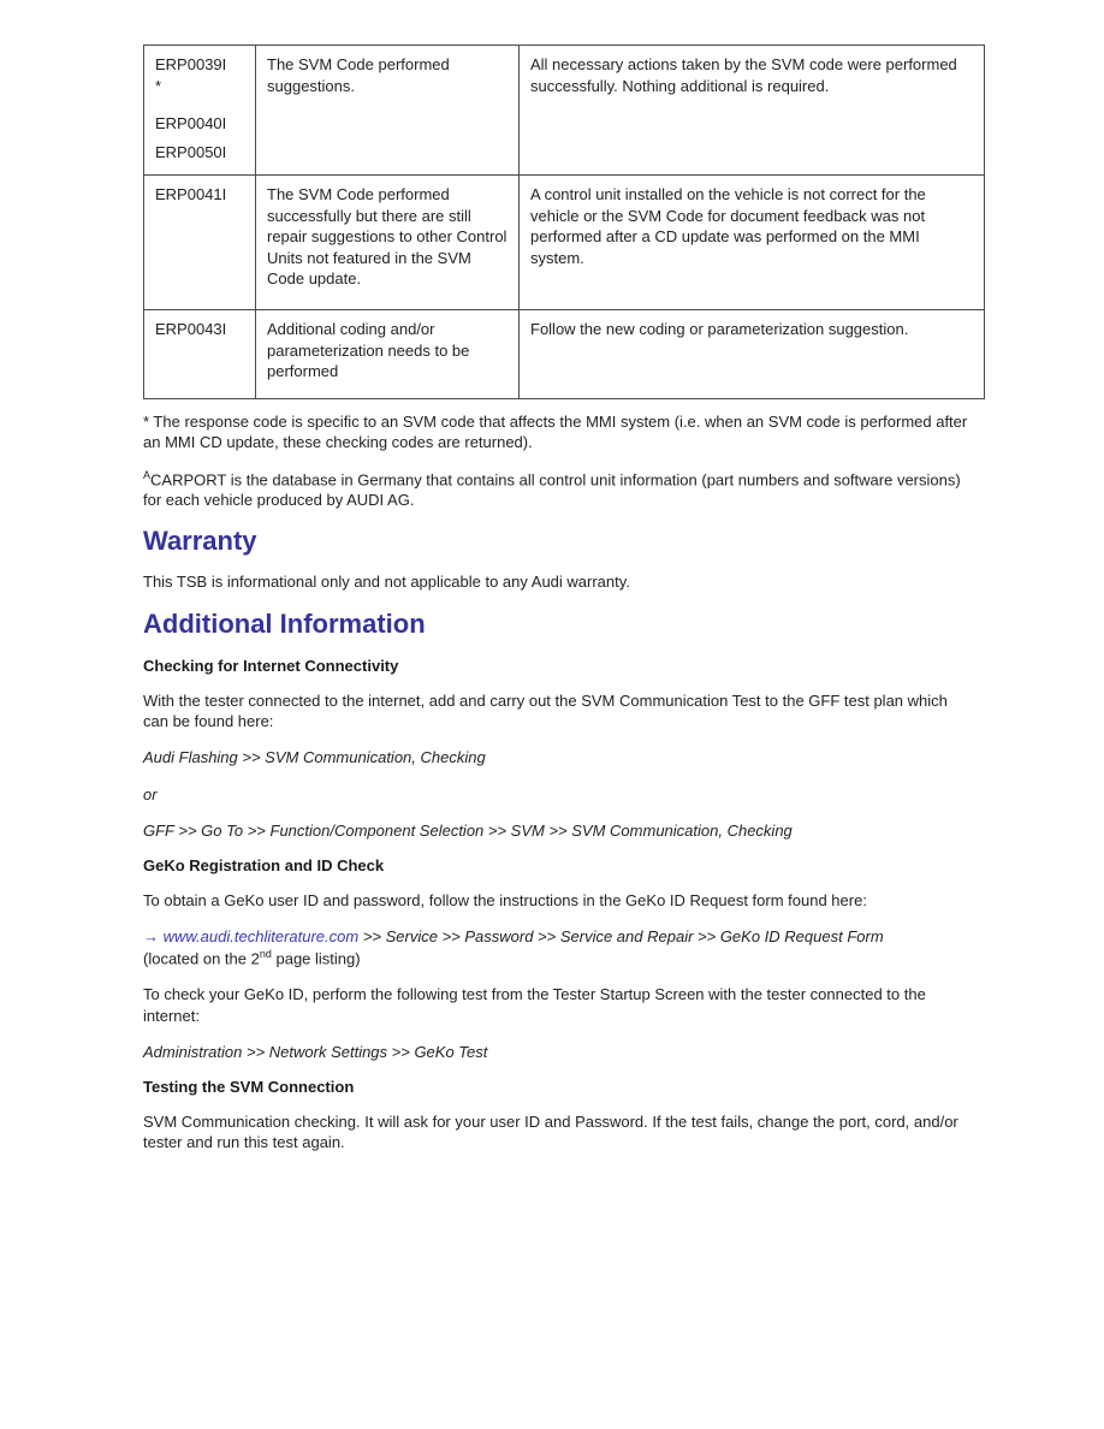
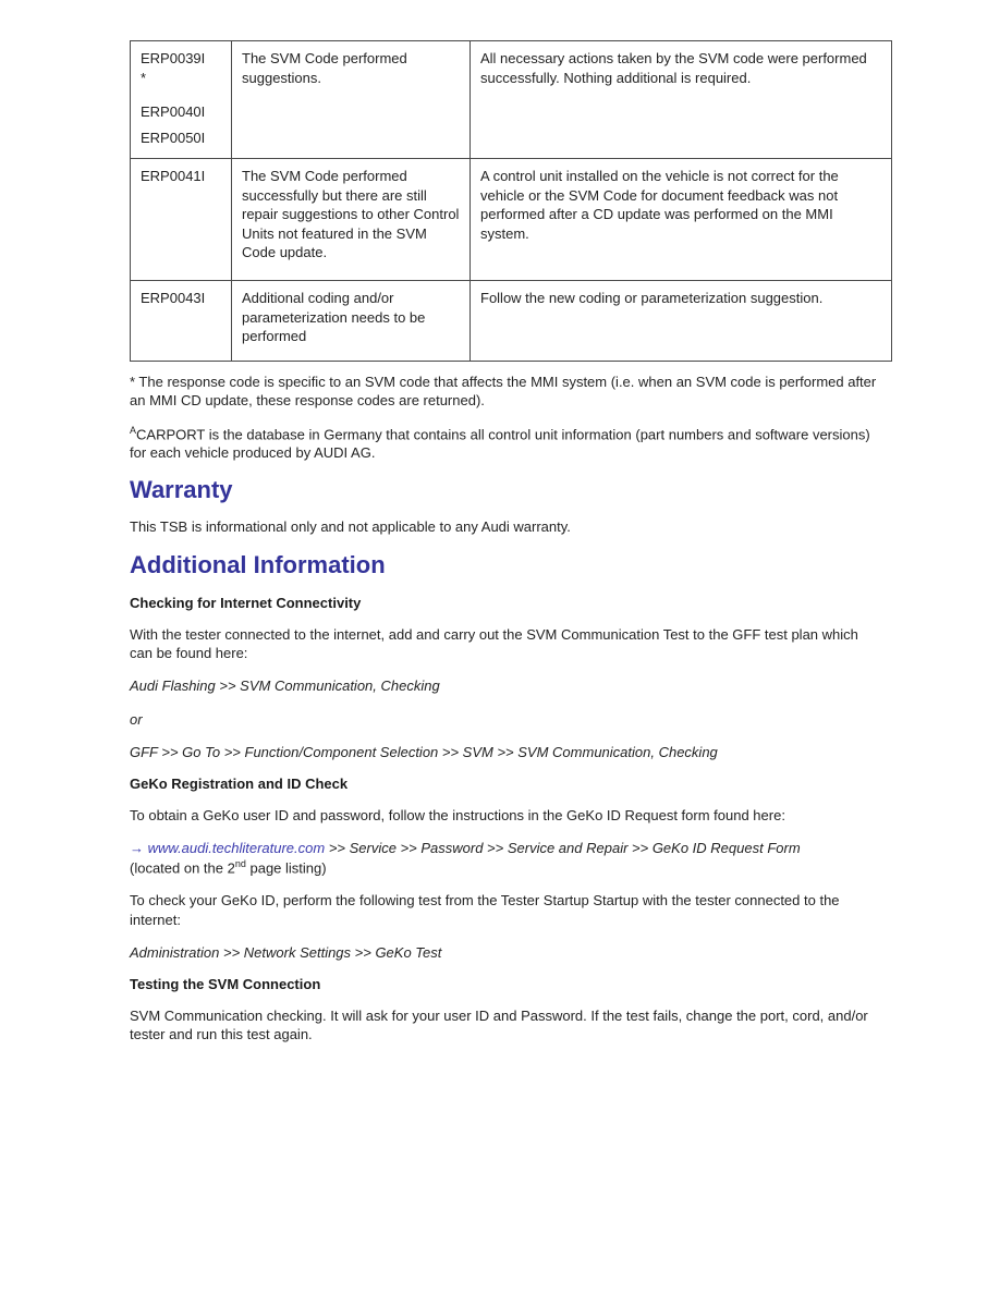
  ERP0039I * ERP0040I ERP0050I	The SVM Code performed suggestions.	All necessary actions taken by the SVM code were performed successfully. Nothing additional is required.
  ERP0041I	The SVM Code performed successfully but there are still repair suggestions to other Control Units not featured in the SVM Code update.	A control unit installed on the vehicle is not correct for the vehicle or the SVM Code for document feedback was not performed after a CD update was performed on the MMI system.
  ERP0043I	Additional coding and/or parameterization needs to be performed	Follow the new coding or parameterization suggestion.
- * The response code is specific to an SVM code that affects the MMI system (i.e. when an SVM code is performed after an MMI CD update, these checking codes are returned).
+ * The response code is specific to an SVM code that affects the MMI system (i.e. when an SVM code is performed after an MMI CD update, these response codes are returned).
  ACARPORT is the database in Germany that contains all control unit information (part numbers and software versions) for each vehicle produced by AUDI AG.
  Warranty
  This TSB is informational only and not applicable to any Audi warranty.
  Additional Information
  Checking for Internet Connectivity
  With the tester connected to the internet, add and carry out the SVM Communication Test to the GFF test plan which can be found here:
  Audi Flashing >> SVM Communication, Checking
  or
  GFF >> Go To >> Function/Component Selection >> SVM >> SVM Communication, Checking
  GeKo Registration and ID Check
  To obtain a GeKo user ID and password, follow the instructions in the GeKo ID Request form found here:
  → www.audi.techliterature.com >> Service >> Password >> Service and Repair >> GeKo ID Request Form
  (located on the 2nd page listing)
- To check your GeKo ID, perform the following test from the Tester Startup Screen with the tester connected to the internet:
+ To check your GeKo ID, perform the following test from the Tester Startup Startup with the tester connected to the internet:
  Administration >> Network Settings >> GeKo Test
  Testing the SVM Connection
  SVM Communication checking. It will ask for your user ID and Password. If the test fails, change the port, cord, and/or tester and run this test again.
